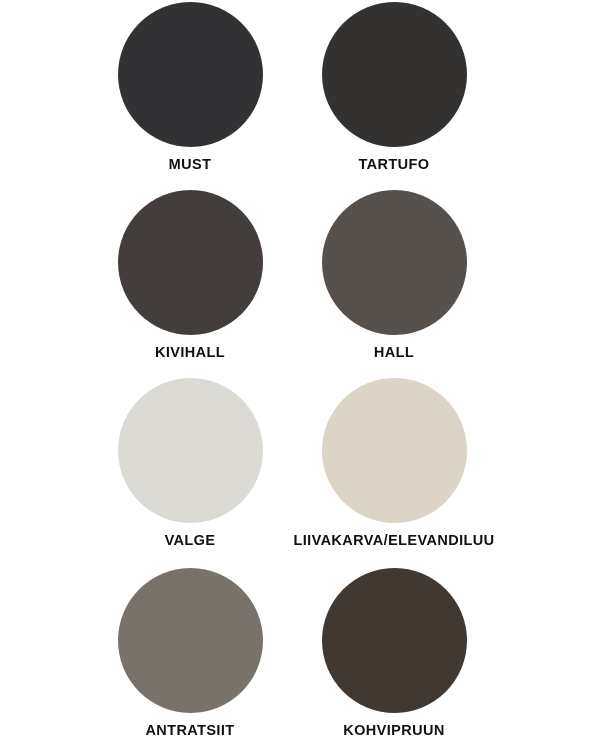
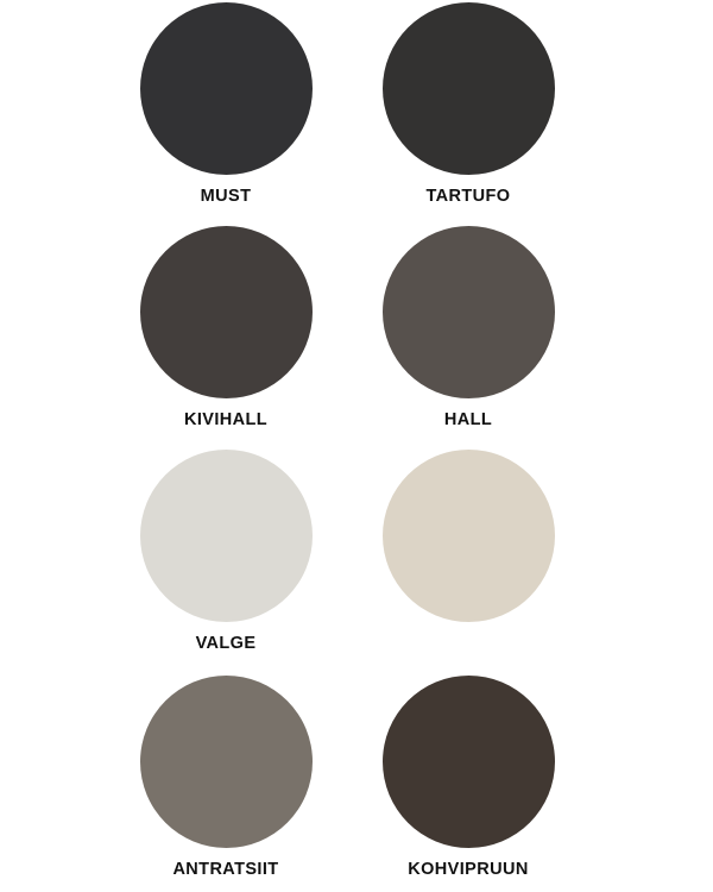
  MUST
  TARTUFO
  KIVIHALL
  HALL
  VALGE
- LIIVAKARVA/ELEVANDILUU
  ANTRATSIIT
  KOHVIPRUUN
